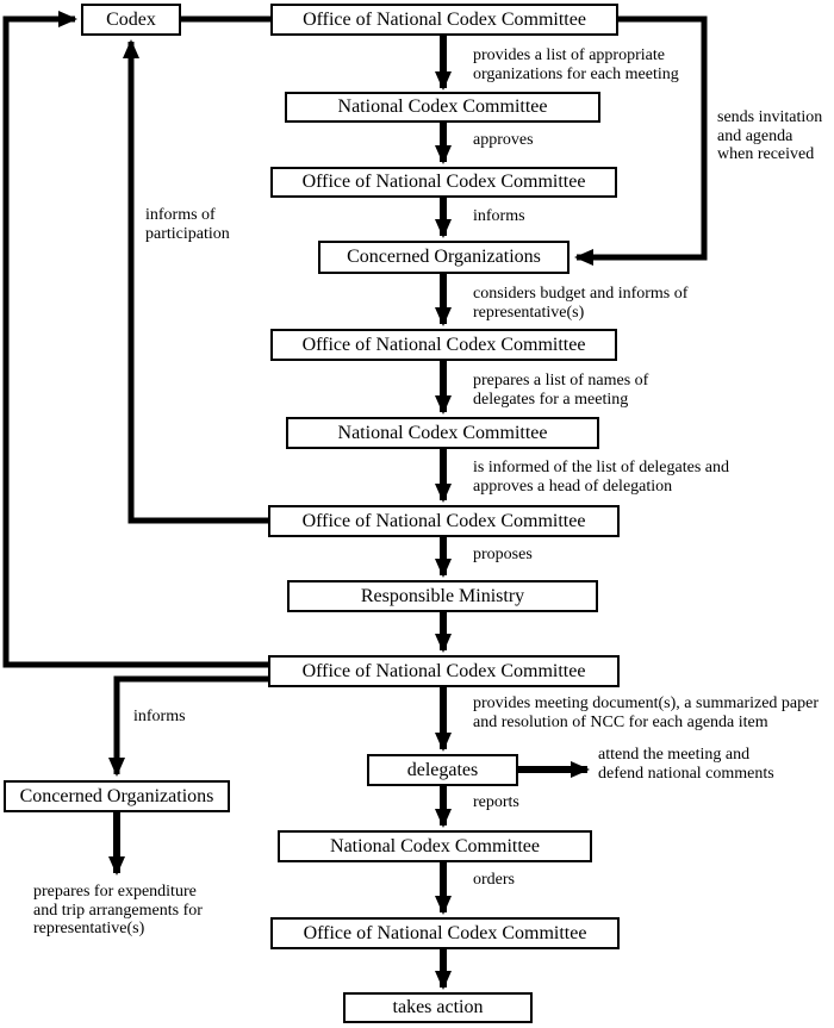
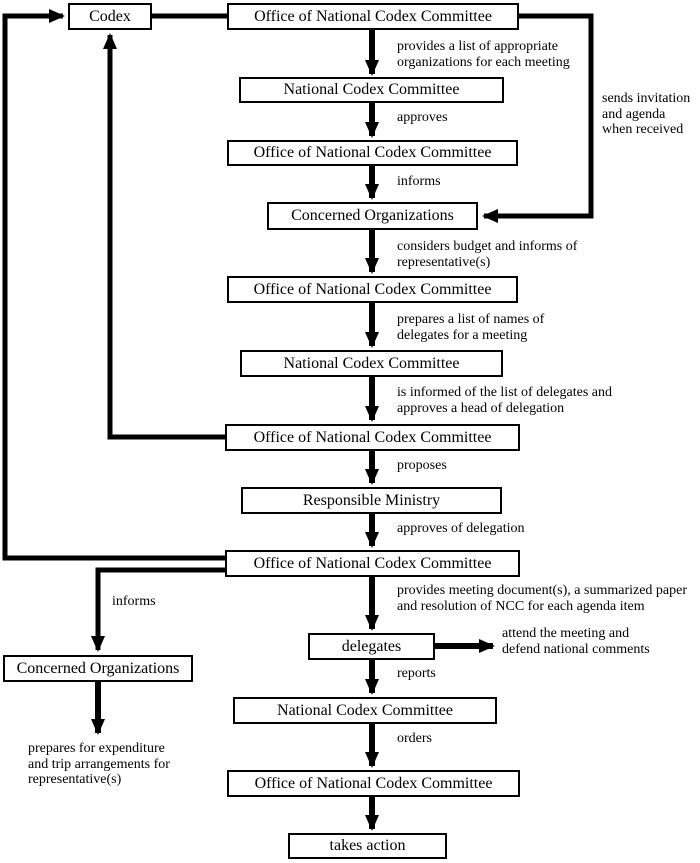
  Codex
  Office of National Codex Committee
  National Codex Committee
  Office of National Codex Committee
  Concerned Organizations
  Office of National Codex Committee
  National Codex Committee
  Office of National Codex Committee
  Responsible Ministry
  Office of National Codex Committee
  Concerned Organizations
  delegates
  National Codex Committee
  Office of National Codex Committee
  takes action
  provides a list of appropriate
  organizations for each meeting
  approves
  informs
  sends invitation
  and agenda
  when received
  considers budget and informs of
  representative(s)
  prepares a list of names of
  delegates for a meeting
  is informed of the list of delegates and
  approves a head of delegation
- informs of
- participation
  proposes
+ approves of delegation
  provides meeting document(s), a summarized paper
  and resolution of NCC for each agenda item
  informs
  attend the meeting and
  defend national comments
  reports
  orders
  prepares for expenditure
  and trip arrangements for
  representative(s)
